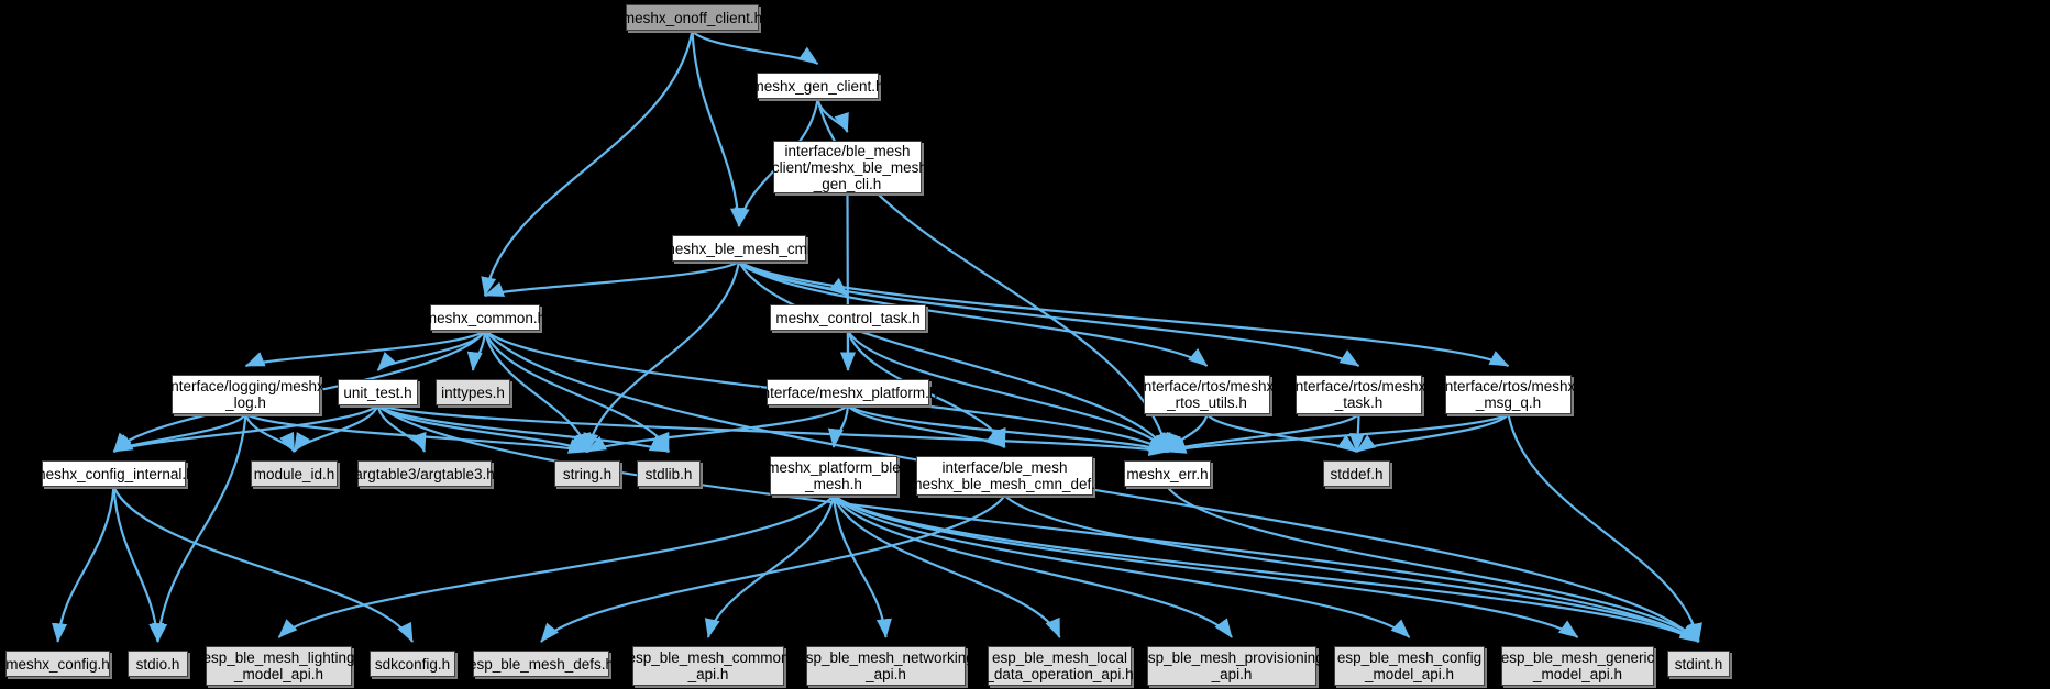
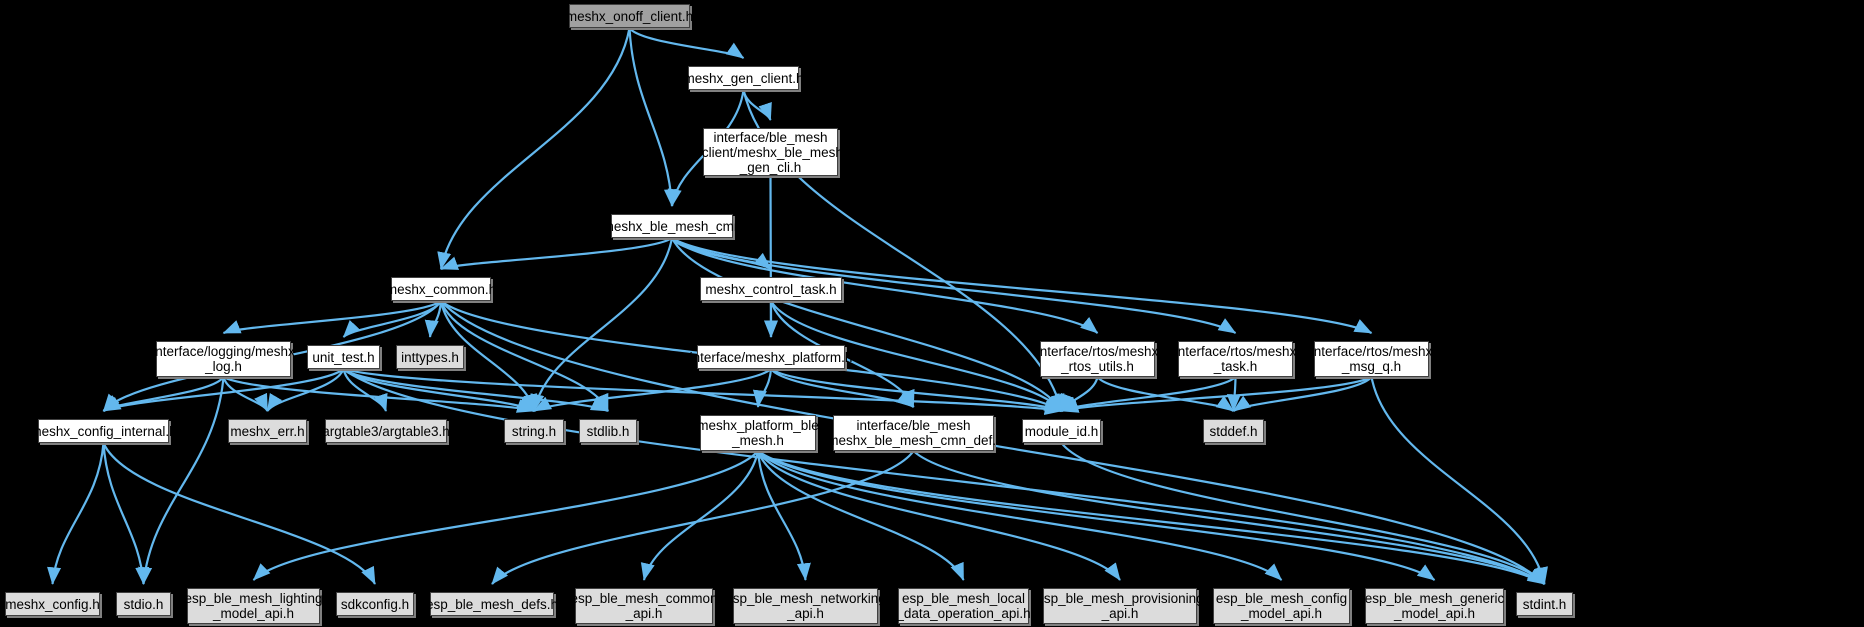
  meshx_onoff_client.h
  meshx_gen_client.h
  interface/ble_mesh
  /client/meshx_ble_mesh
  _gen_cli.h
  ../meshx_ble_mesh_cmn.h
  meshx_common.h
  meshx_control_task.h
  interface/logging/meshx
  _log.h
  unit_test.h
  inttypes.h
  interface/meshx_platform.h
  interface/rtos/meshx
  _rtos_utils.h
  interface/rtos/meshx
  _task.h
  interface/rtos/meshx
  _msg_q.h
  meshx_config_internal.h
- module_id.h
+ meshx_err.h
  argtable3/argtable3.h
  string.h
  stdlib.h
  meshx_platform_ble
  _mesh.h
  interface/ble_mesh
  /meshx_ble_mesh_cmn_def.h
- meshx_err.h
+ module_id.h
  stddef.h
  meshx_config.h
  stdio.h
  esp_ble_mesh_lighting
  _model_api.h
  sdkconfig.h
  esp_ble_mesh_defs.h
  esp_ble_mesh_common
  _api.h
  esp_ble_mesh_networking
  _api.h
  esp_ble_mesh_local
  _data_operation_api.h
  esp_ble_mesh_provisioning
  _api.h
  esp_ble_mesh_config
  _model_api.h
  esp_ble_mesh_generic
  _model_api.h
  stdint.h
